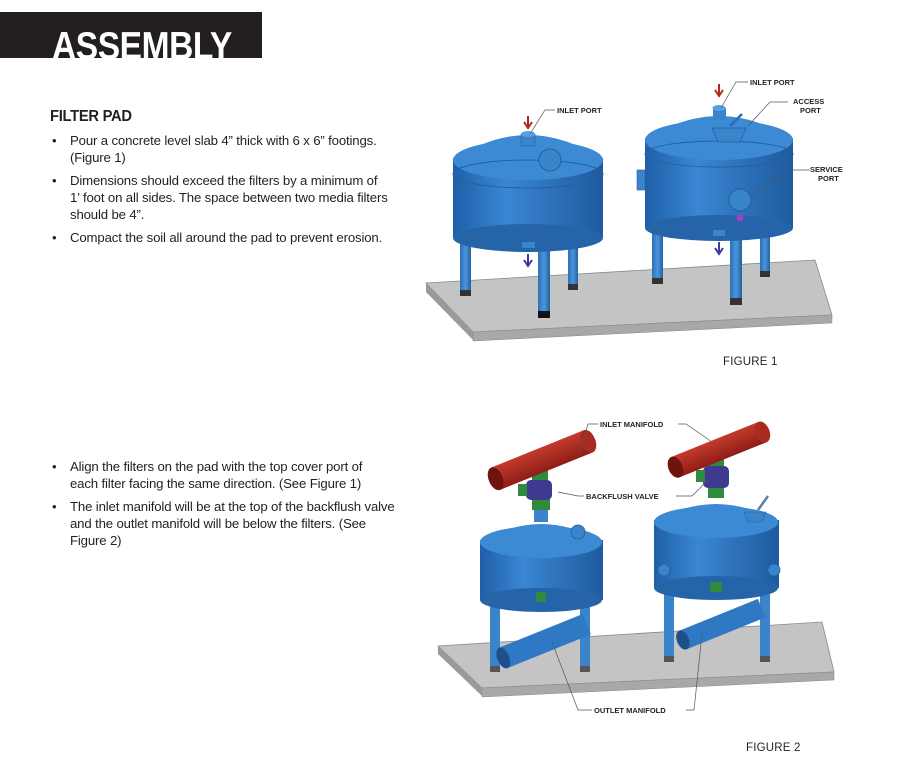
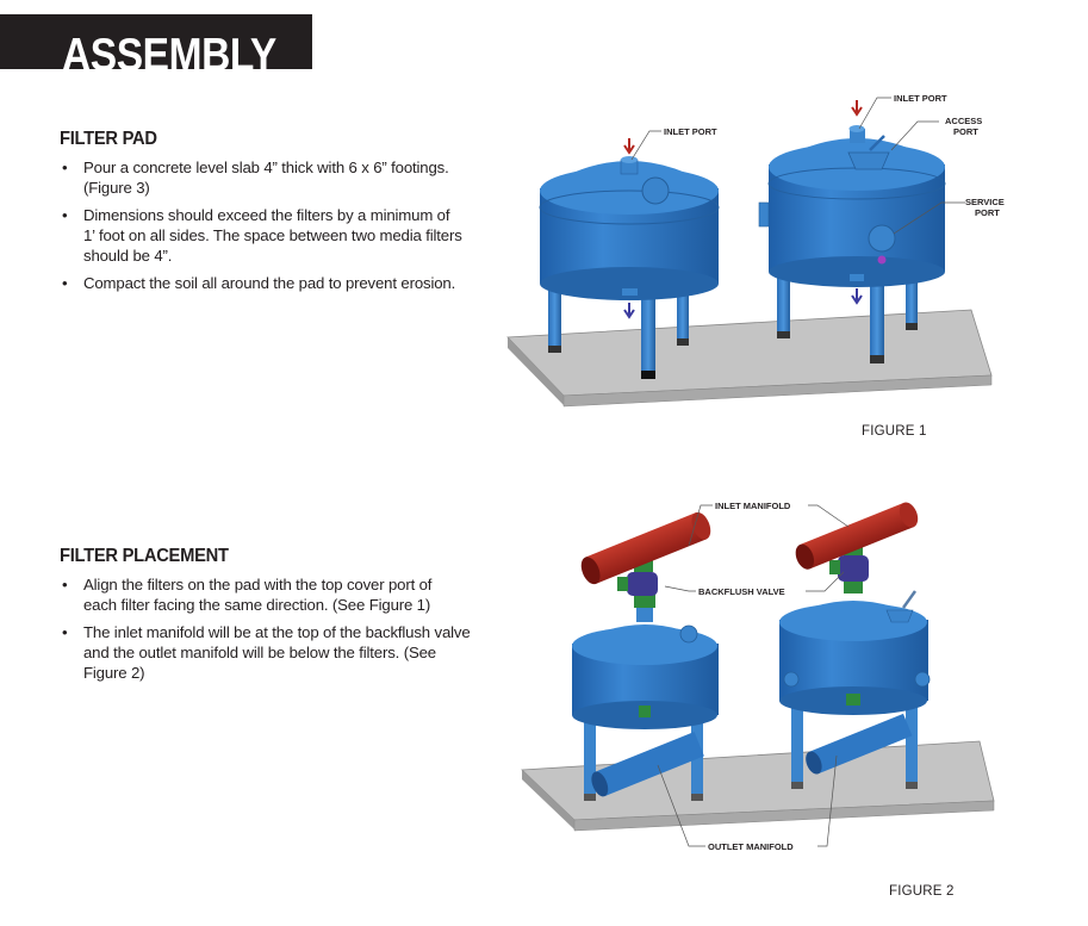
  ASSEMBLY
  FILTER PAD
  •
- Pour a concrete level slab 4” thick with 6 x 6” footings. (Figure 1)
+ Pour a concrete level slab 4” thick with 6 x 6” footings. (Figure 3)
  •
  Dimensions should exceed the filters by a minimum of 1’ foot on all sides. The space between two media filters should be 4”.
  •
  Compact the soil all around the pad to prevent erosion.
+ FILTER PLACEMENT
  •
  Align the filters on the pad with the top cover port of each filter facing the same direction. (See Figure 1)
  •
  The inlet manifold will be at the top of the backflush valve and the outlet manifold will be below the filters. (See Figure 2)
  INLET PORT
  INLET PORT
  ACCESS
  PORT
  SERVICE
  PORT
  FIGURE 1
  INLET MANIFOLD
  BACKFLUSH VALVE
  OUTLET MANIFOLD
  FIGURE 2
